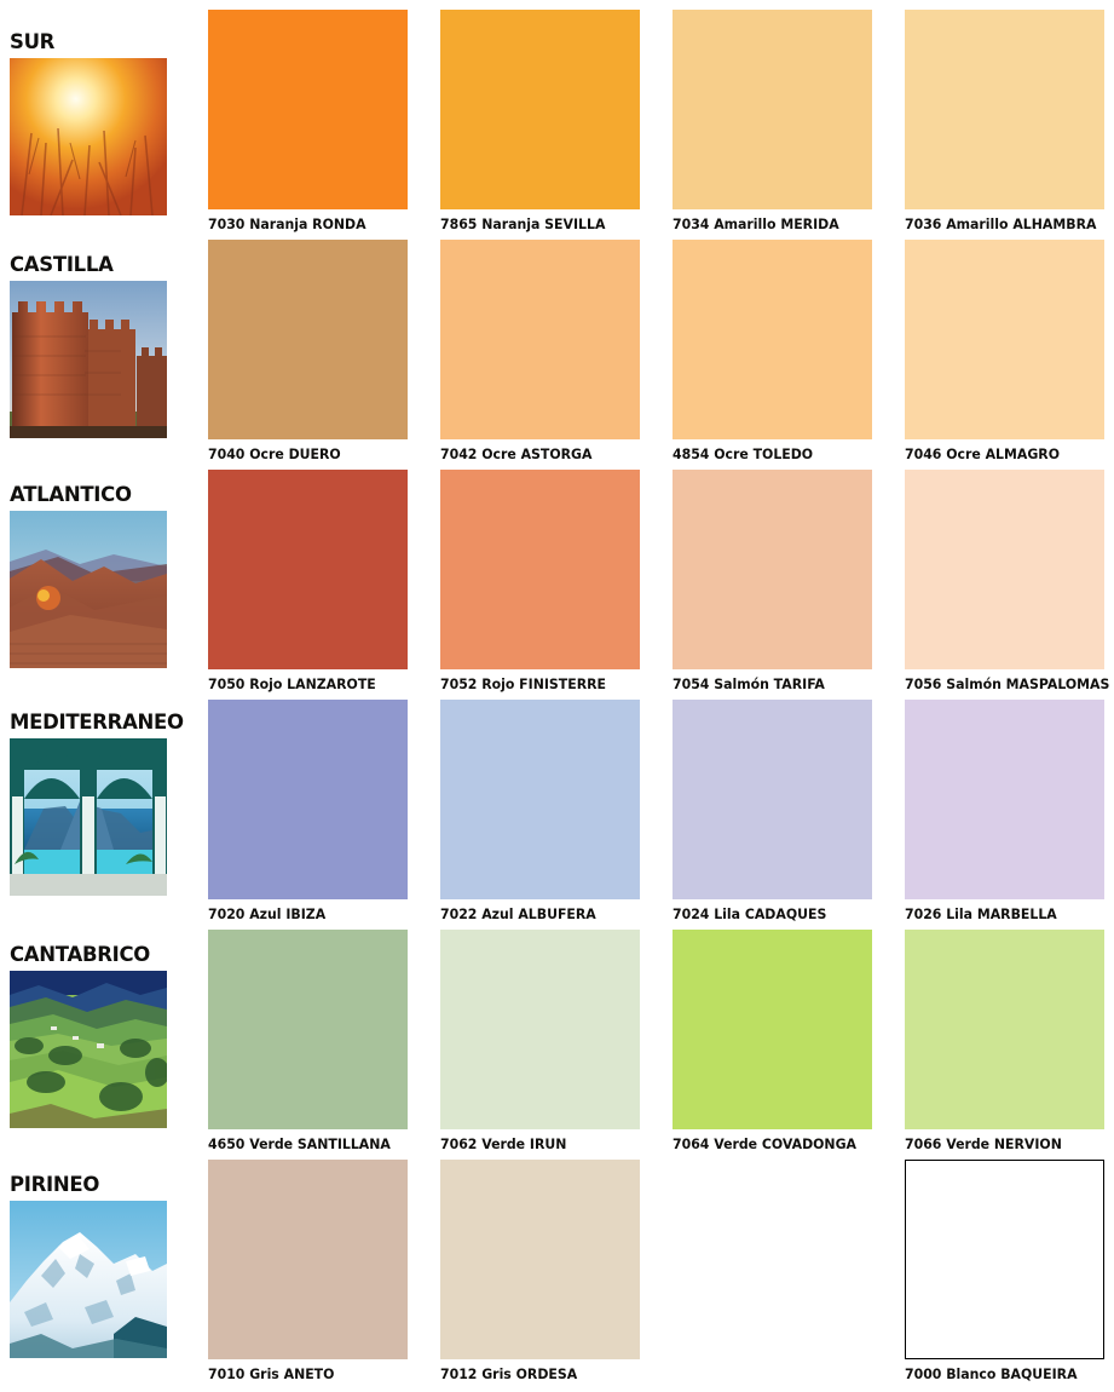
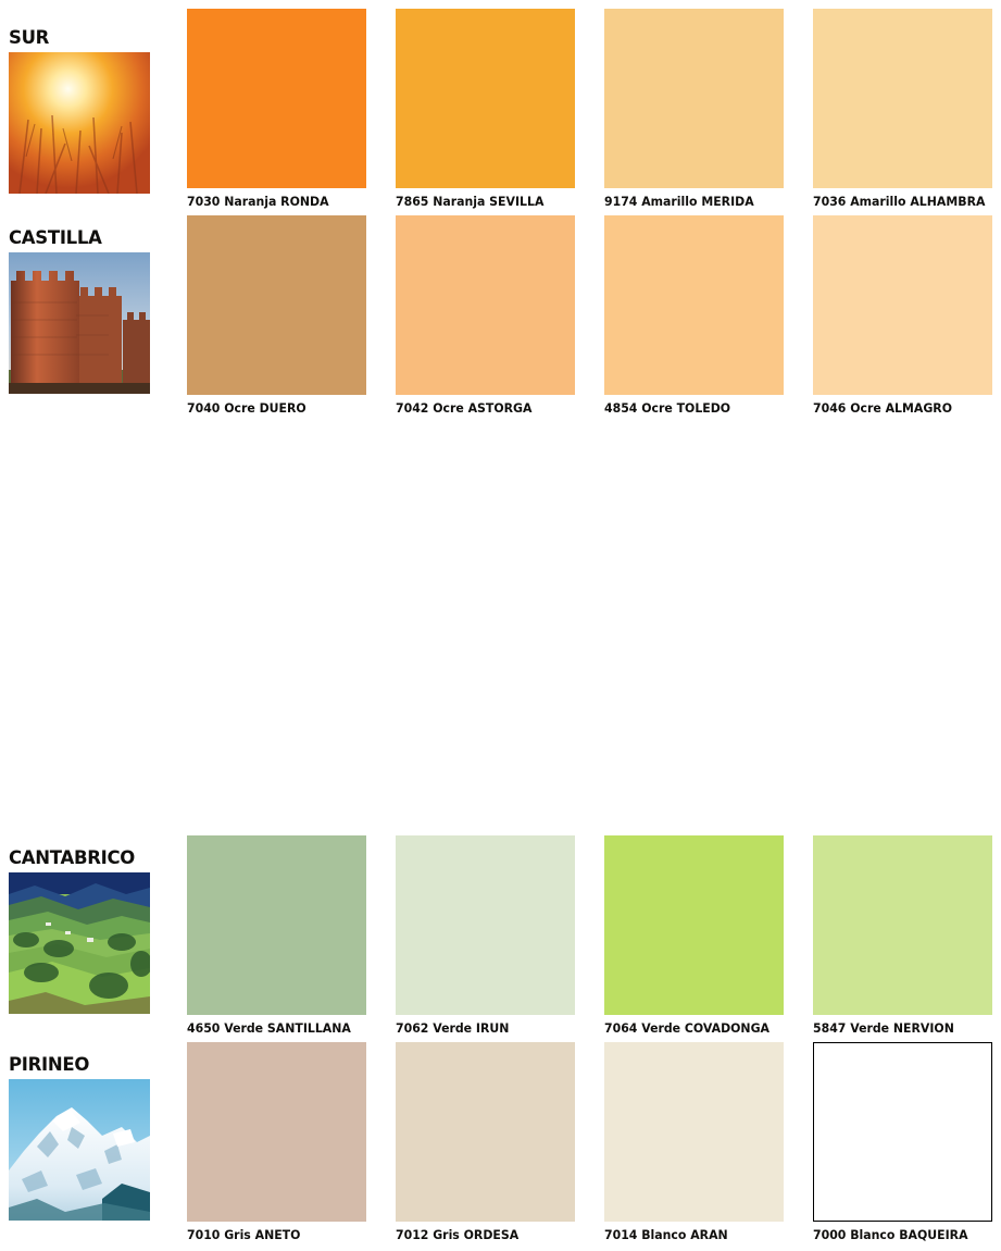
  SUR
  7030 Naranja RONDA
  7865 Naranja SEVILLA
- 7034 Amarillo MERIDA
+ 9174 Amarillo MERIDA
  7036 Amarillo ALHAMBRA
  CASTILLA
  7040 Ocre DUERO
  7042 Ocre ASTORGA
  4854 Ocre TOLEDO
  7046 Ocre ALMAGRO
- ATLANTICO
- 7050 Rojo LANZAROTE
- 7052 Rojo FINISTERRE
- 7054 Salmón TARIFA
- 7056 Salmón MASPALOMAS
- MEDITERRANEO
- 7020 Azul IBIZA
- 7022 Azul ALBUFERA
- 7024 Lila CADAQUES
- 7026 Lila MARBELLA
  CANTABRICO
  4650 Verde SANTILLANA
  7062 Verde IRUN
  7064 Verde COVADONGA
- 7066 Verde NERVION
+ 5847 Verde NERVION
  PIRINEO
  7010 Gris ANETO
  7012 Gris ORDESA
+ 7014 Blanco ARAN
  7000 Blanco BAQUEIRA
